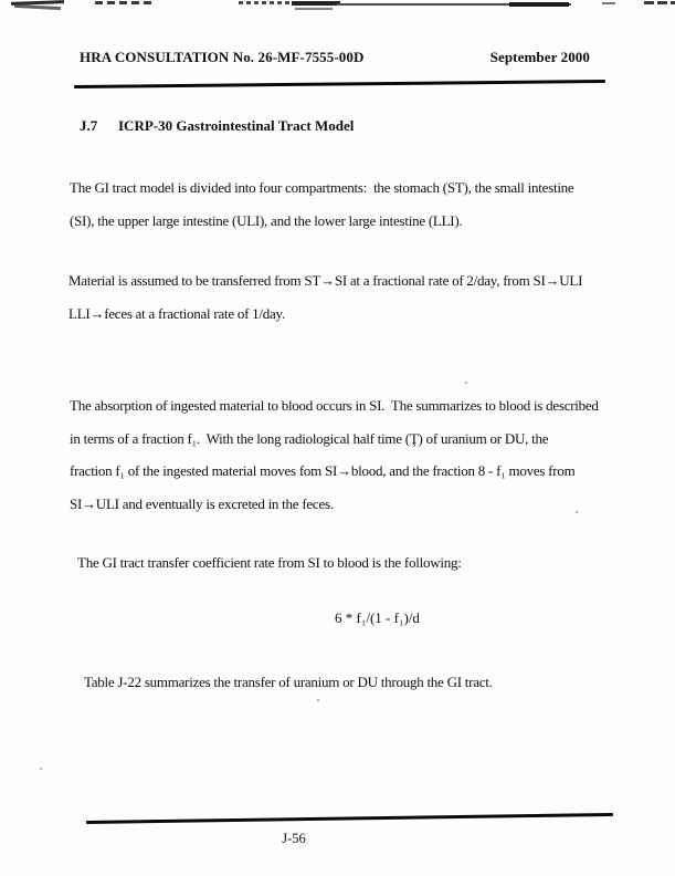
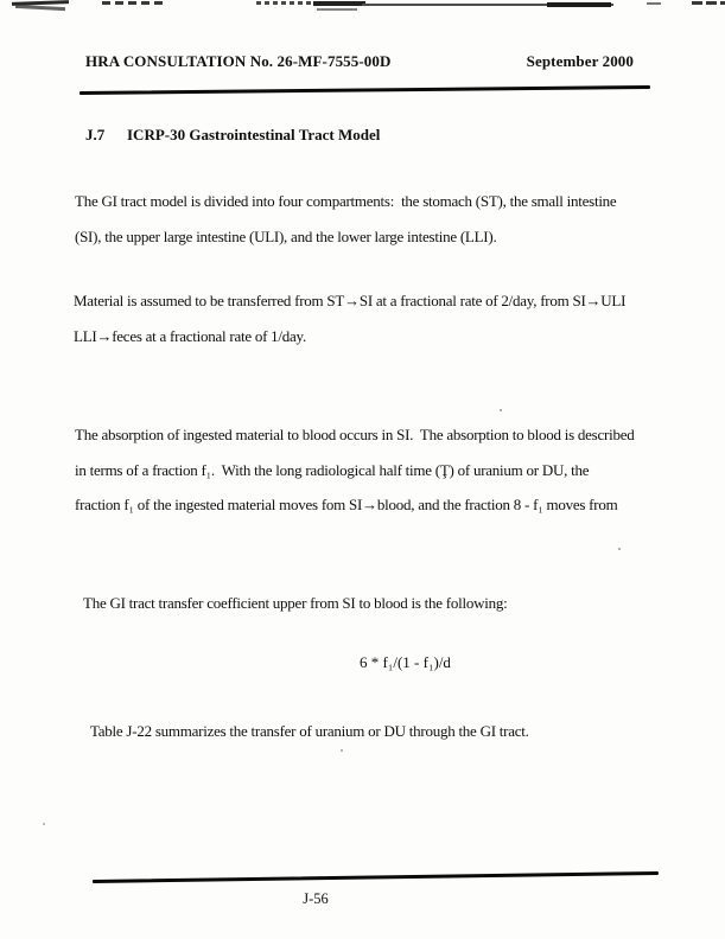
  HRA CONSULTATION No. 26-MF-7555-00D
  September 2000
  J.7
  ICRP-30 Gastrointestinal Tract Model
  The GI tract model is divided into four compartments: the stomach (ST), the small intestine
  (SI), the upper large intestine (ULI), and the lower large intestine (LLI).
  Material is assumed to be transferred from ST→SI at a fractional rate of 2/day, from SI→ULI
  LLI→feces at a fractional rate of 1/day.
- The absorption of ingested material to blood occurs in SI. The summarizes to blood is described
+ The absorption of ingested material to blood occurs in SI. The absorption to blood is described
  in terms of a fraction f₁. With the long radiological half time (Ţ) of uranium or DU, the
  fraction f₁ of the ingested material moves fom SI→blood, and the fraction 8 - f₁ moves from
- SI→ULI and eventually is excreted in the feces.
- The GI tract transfer coefficient rate from SI to blood is the following:
+ The GI tract transfer coefficient upper from SI to blood is the following:
  6 * f₁/(1 - f₁)/d
  Table J-22 summarizes the transfer of uranium or DU through the GI tract.
  J-56
